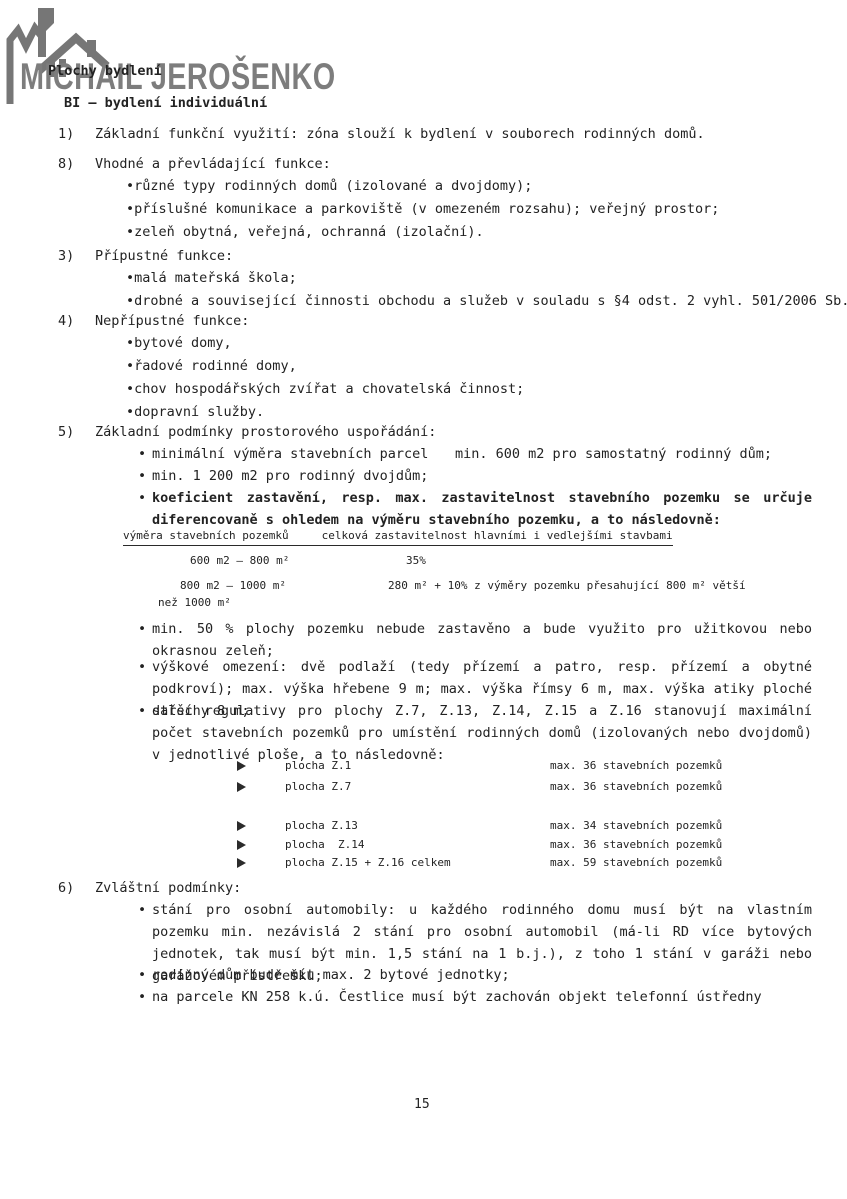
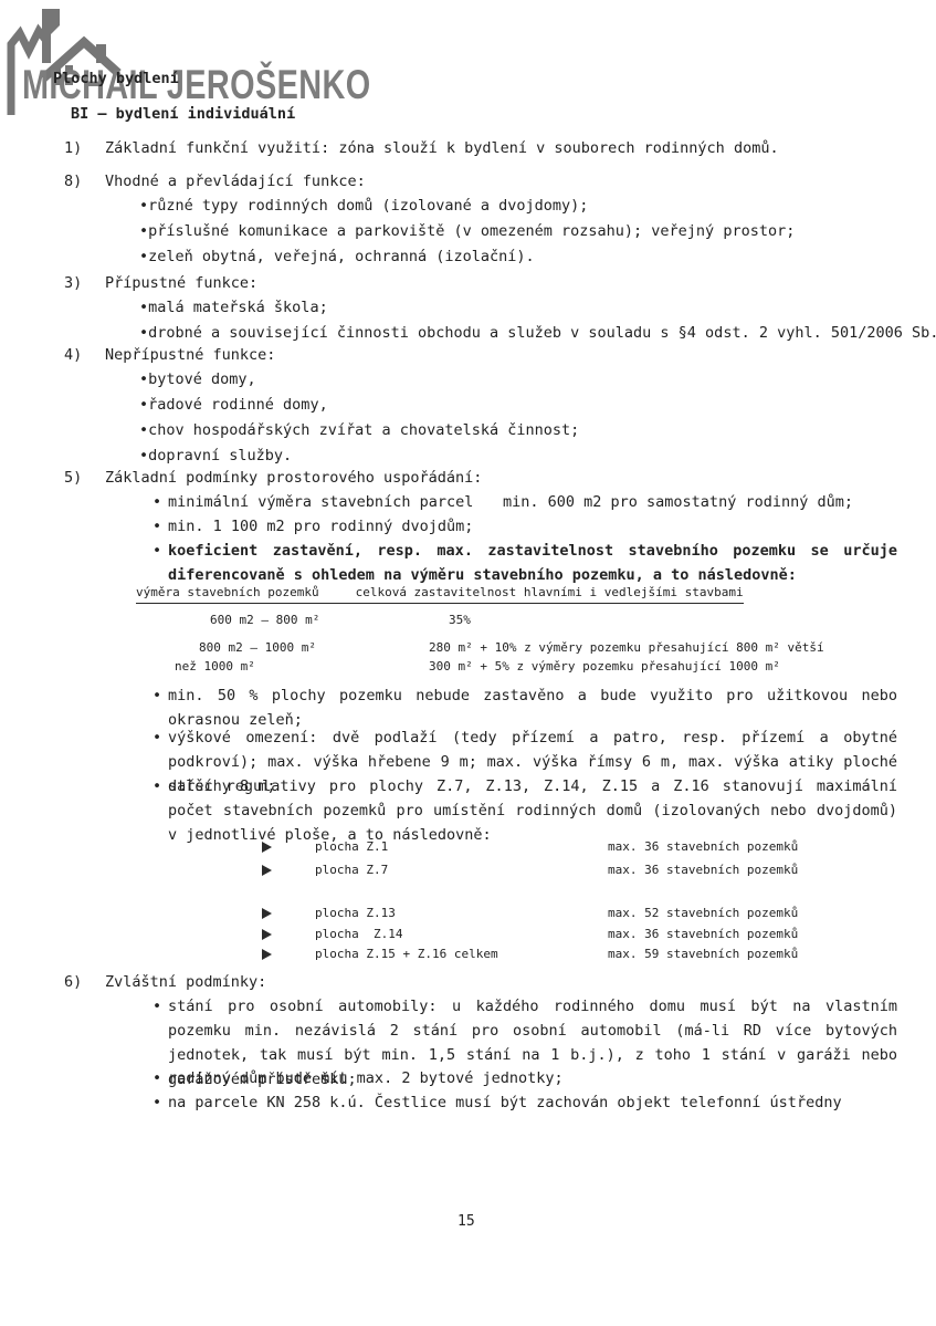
  MICHAIL JEROŠENKO
  Plochy bydlení
  BI – bydlení individuální
  1)
  Základní funkční využití: zóna slouží k bydlení v souborech rodinných domů.
  8)
  Vhodné a převládající funkce:
  •různé typy rodinných domů (izolované a dvojdomy);
  •příslušné komunikace a parkoviště (v omezeném rozsahu); veřejný prostor;
  •zeleň obytná, veřejná, ochranná (izolační).
  3)
  Přípustné funkce:
  •malá mateřská škola;
  •drobné a související činnosti obchodu a služeb v souladu s §4 odst. 2 vyhl. 501/2006 Sb.
  4)
  Nepřípustné funkce:
  •bytové domy,
  •řadové rodinné domy,
  •chov hospodářských zvířat a chovatelská činnost;
  •dopravní služby.
  5)
  Základní podmínky prostorového uspořádání:
  •
  minimální výměra stavebních parcel
  min. 600 m2 pro samostatný rodinný dům;
  •
- min. 1 200 m2 pro rodinný dvojdům;
+ min. 1 100 m2 pro rodinný dvojdům;
  •
  koeficient zastavění, resp. max. zastavitelnost stavebního pozemku se určuje diferencovaně s ohledem na výměru stavebního pozemku, a to následovně:
  výměra stavebních pozemků celková zastavitelnost hlavními i vedlejšími stavbami
  600 m2 – 800 m²
  35%
  800 m2 – 1000 m²
  280 m² + 10% z výměry pozemku přesahující 800 m² větší
  než 1000 m²
+ 300 m² + 5% z výměry pozemku přesahující 1000 m²
  •
  min. 50 % plochy pozemku nebude zastavěno a bude využito pro užitkovou nebo okrasnou zeleň;
  •
  výškové omezení: dvě podlaží (tedy přízemí a patro, resp. přízemí a obytné podkroví); max. výška hřebene 9 m; max. výška římsy 6 m, max. výška atiky ploché střechy 8 m;
  •
  další regulativy pro plochy Z.7, Z.13, Z.14, Z.15 a Z.16 stanovují maximální počet stavebních pozemků pro umístění rodinných domů (izolovaných nebo dvojdomů) v jednotlivé ploše, a to následovně:
  plocha Z.1
  max. 36 stavebních pozemků
  plocha Z.7
  max. 36 stavebních pozemků
  plocha Z.13
- max. 34 stavebních pozemků
+ max. 52 stavebních pozemků
  plocha Z.14
  max. 36 stavebních pozemků
  plocha Z.15 + Z.16 celkem
  max. 59 stavebních pozemků
  6)
  Zvláštní podmínky:
  •
  stání pro osobní automobily: u každého rodinného domu musí být na vlastním pozemku min. nezávislá 2 stání pro osobní automobil (má-li RD více bytových jednotek, tak musí být min. 1,5 stání na 1 b.j.), z toho 1 stání v garáži nebo garážovém přístřešku;
  •
  rodinný dům bude mít max. 2 bytové jednotky;
  •
  na parcele KN 258 k.ú. Čestlice musí být zachován objekt telefonní ústředny
  15
